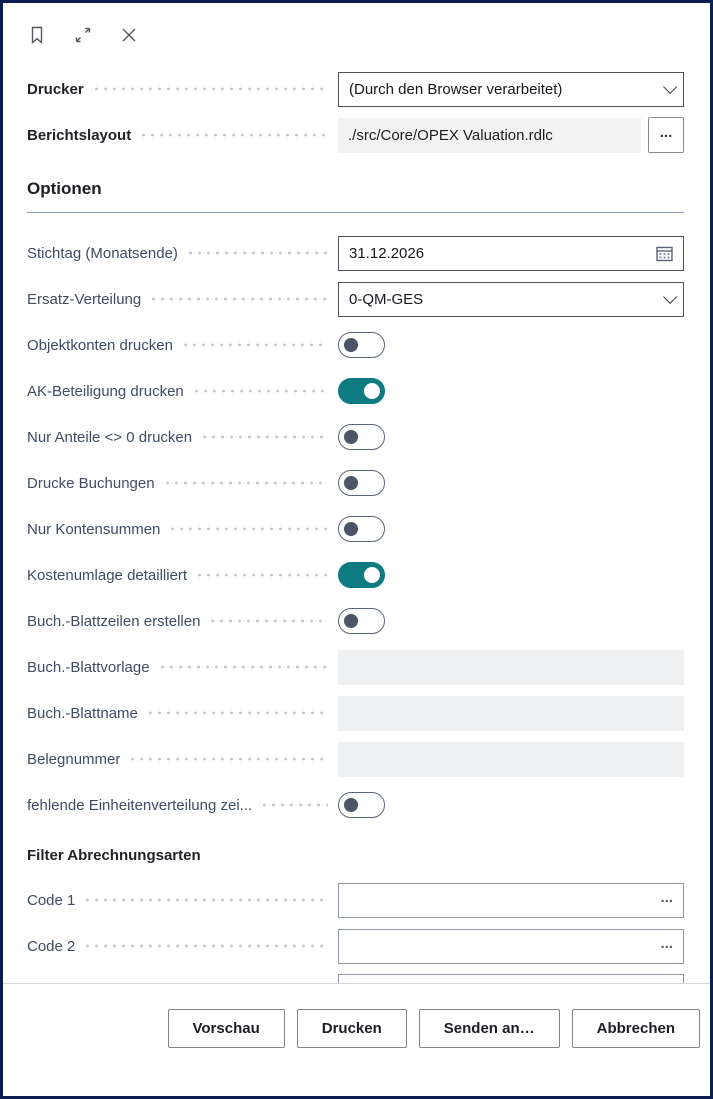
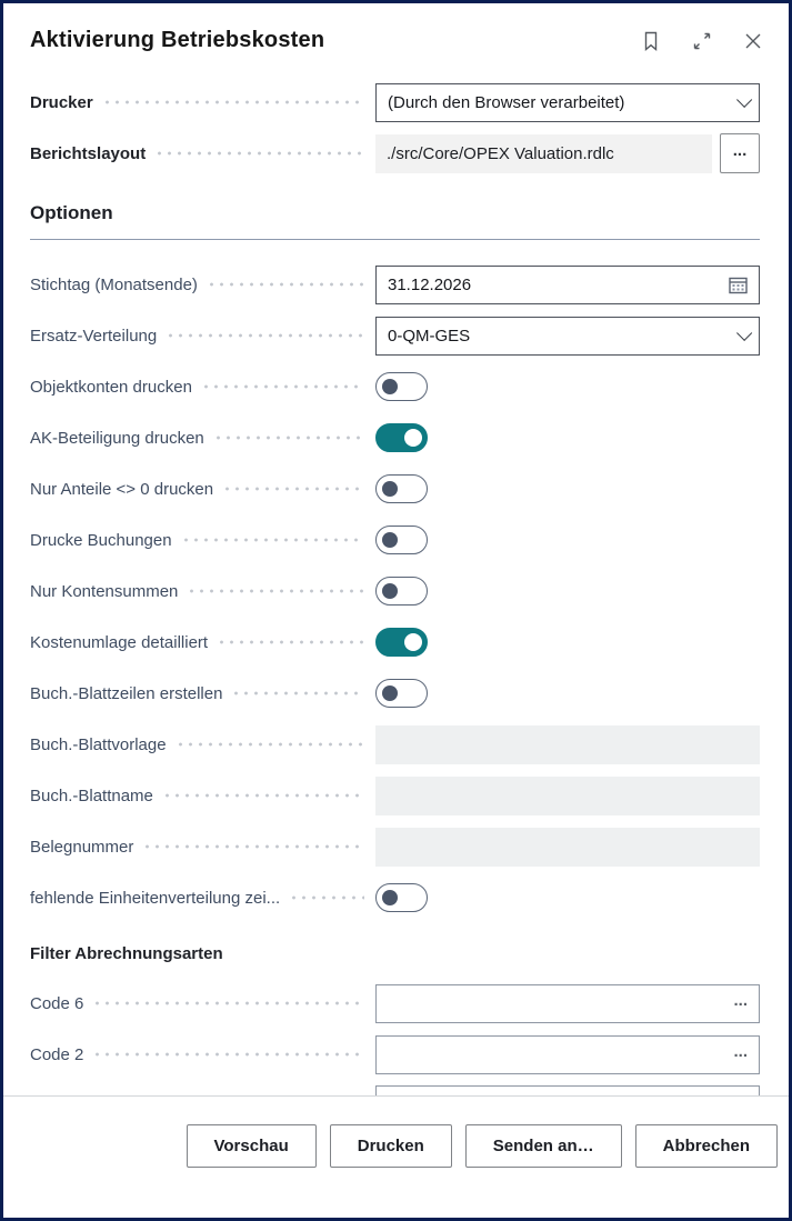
+ Aktivierung Betriebskosten
  Drucker
  (Durch den Browser verarbeitet)
  Berichtslayout
  ./src/Core/OPEX Valuation.rdlc
  ...
  Optionen
  Stichtag (Monatsende)
  31.12.2026
  Ersatz-Verteilung
  0-QM-GES
  Objektkonten drucken
  AK-Beteiligung drucken
  Nur Anteile <> 0 drucken
  Drucke Buchungen
  Nur Kontensummen
  Kostenumlage detailliert
  Buch.-Blattzeilen erstellen
  Buch.-Blattvorlage
  Buch.-Blattname
  Belegnummer
  fehlende Einheitenverteilung zei...
  Filter Abrechnungsarten
- Code 1
+ Code 6
  ...
  Code 2
  ...
  Vorschau
  Drucken
  Senden an…
  Abbrechen
